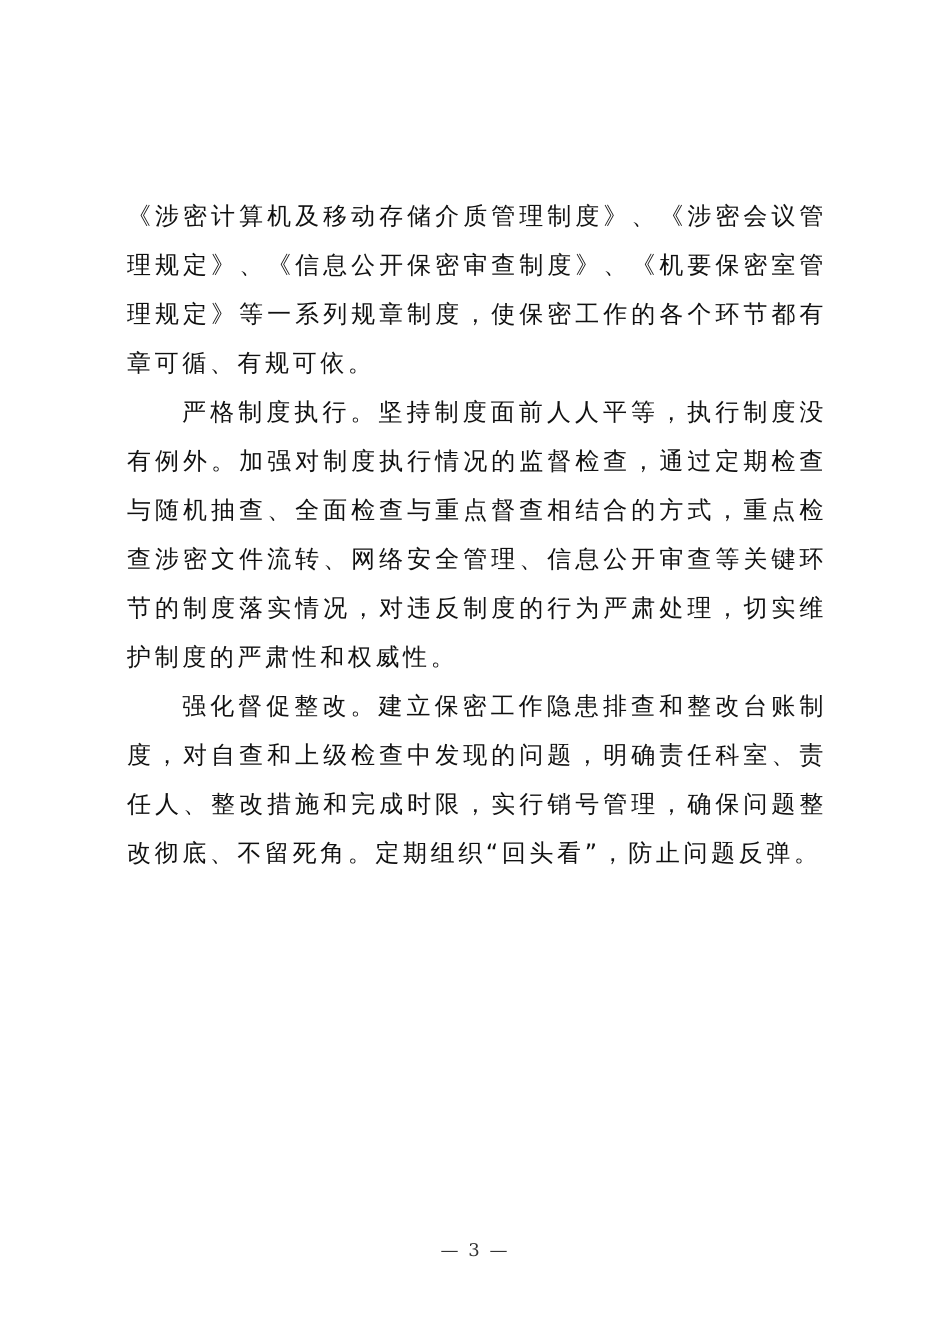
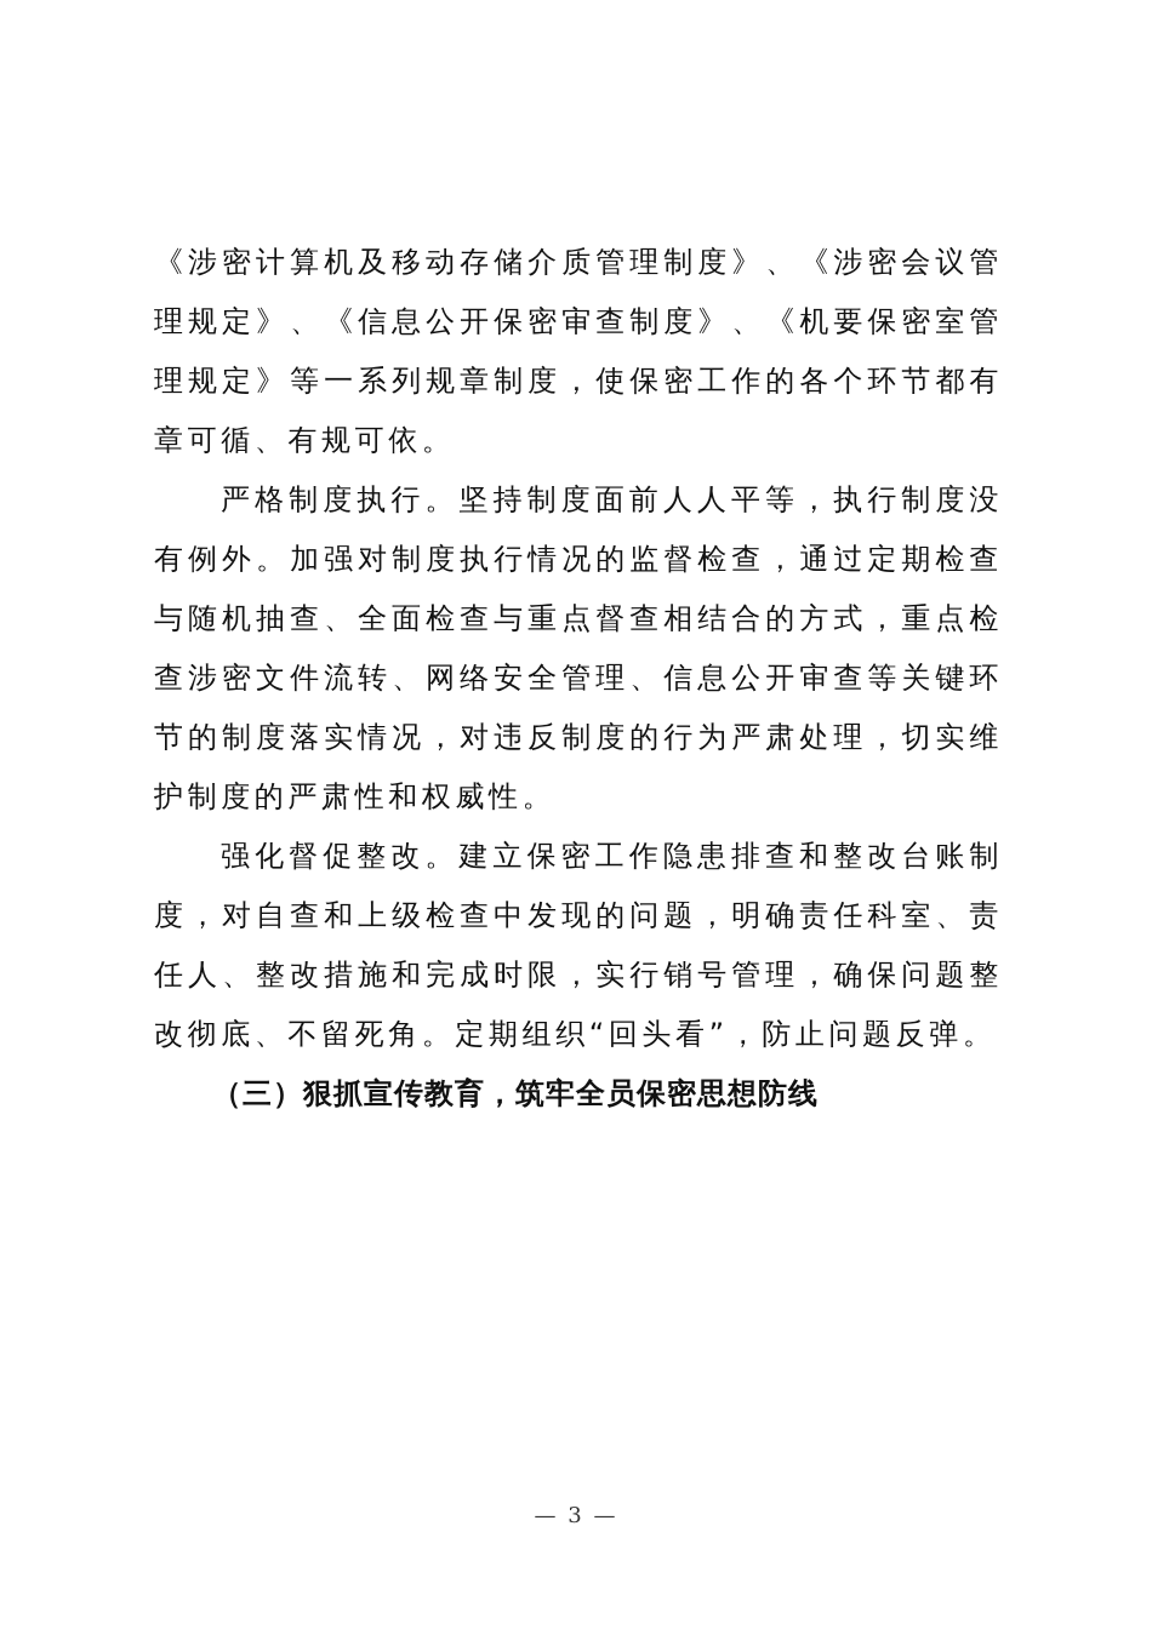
  《涉密计算机及移动存储介质管理制度》、《涉密会议管理规定》、《信息公开保密审查制度》、《机要保密室管理规定》等一系列规章制度，使保密工作的各个环节都有章可循、有规可依。
  严格制度执行。坚持制度面前人人平等，执行制度没有例外。加强对制度执行情况的监督检查，通过定期检查与随机抽查、全面检查与重点督查相结合的方式，重点检查涉密文件流转、网络安全管理、信息公开审查等关键环节的制度落实情况，对违反制度的行为严肃处理，切实维护制度的严肃性和权威性。
  强化督促整改。建立保密工作隐患排查和整改台账制度，对自查和上级检查中发现的问题，明确责任科室、责任人、整改措施和完成时限，实行销号管理，确保问题整改彻底、不留死角。定期组织“回头看”，防止问题反弹。
+ （三）狠抓宣传教育，筑牢全员保密思想防线
  — 3 —
